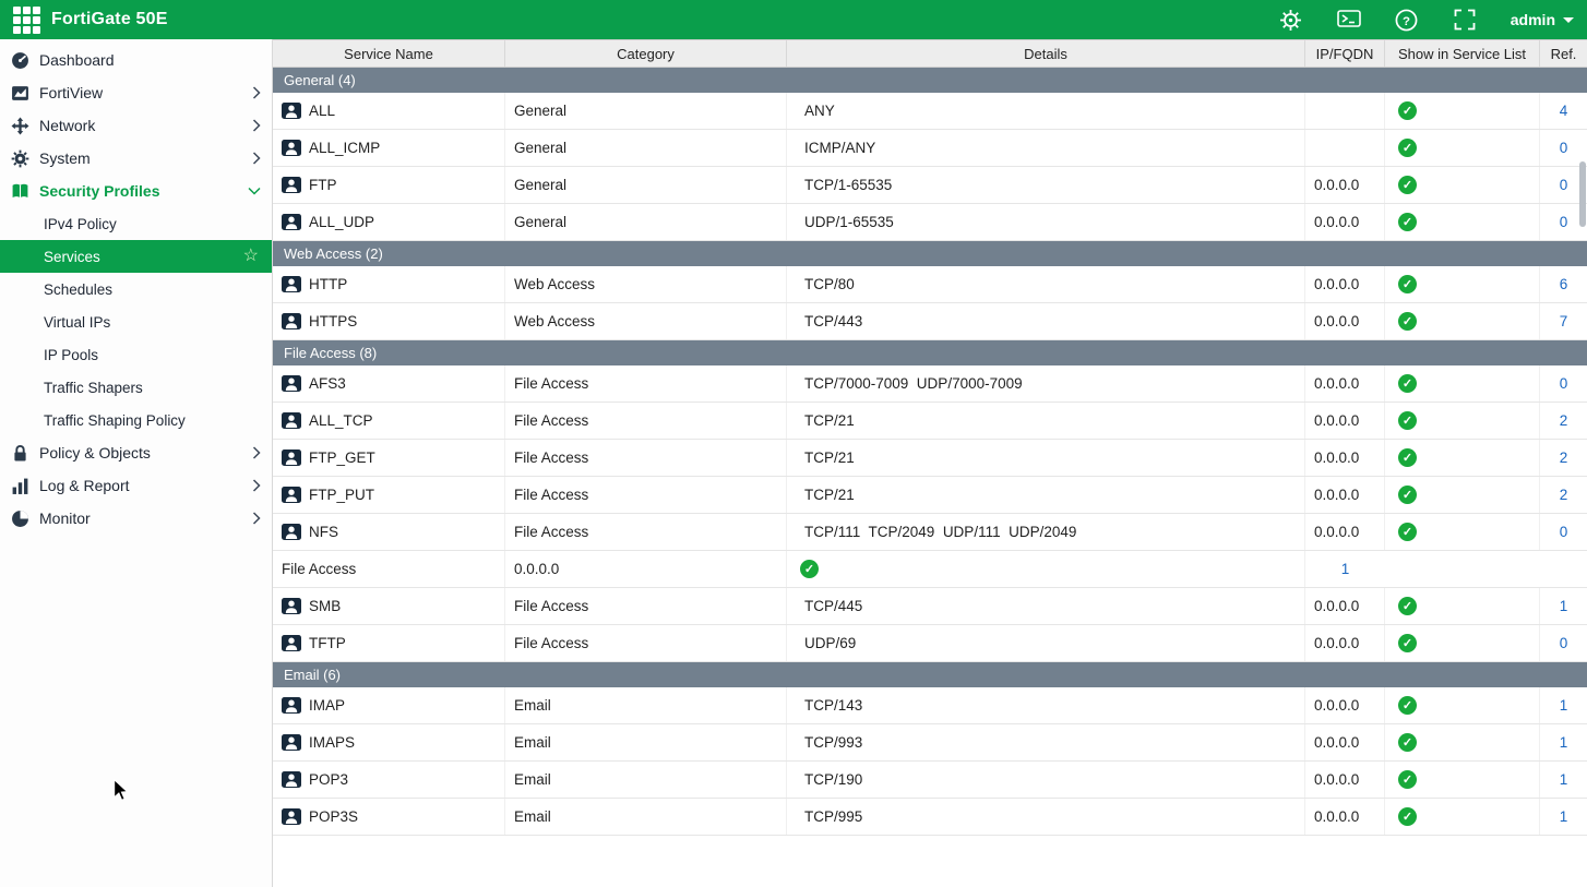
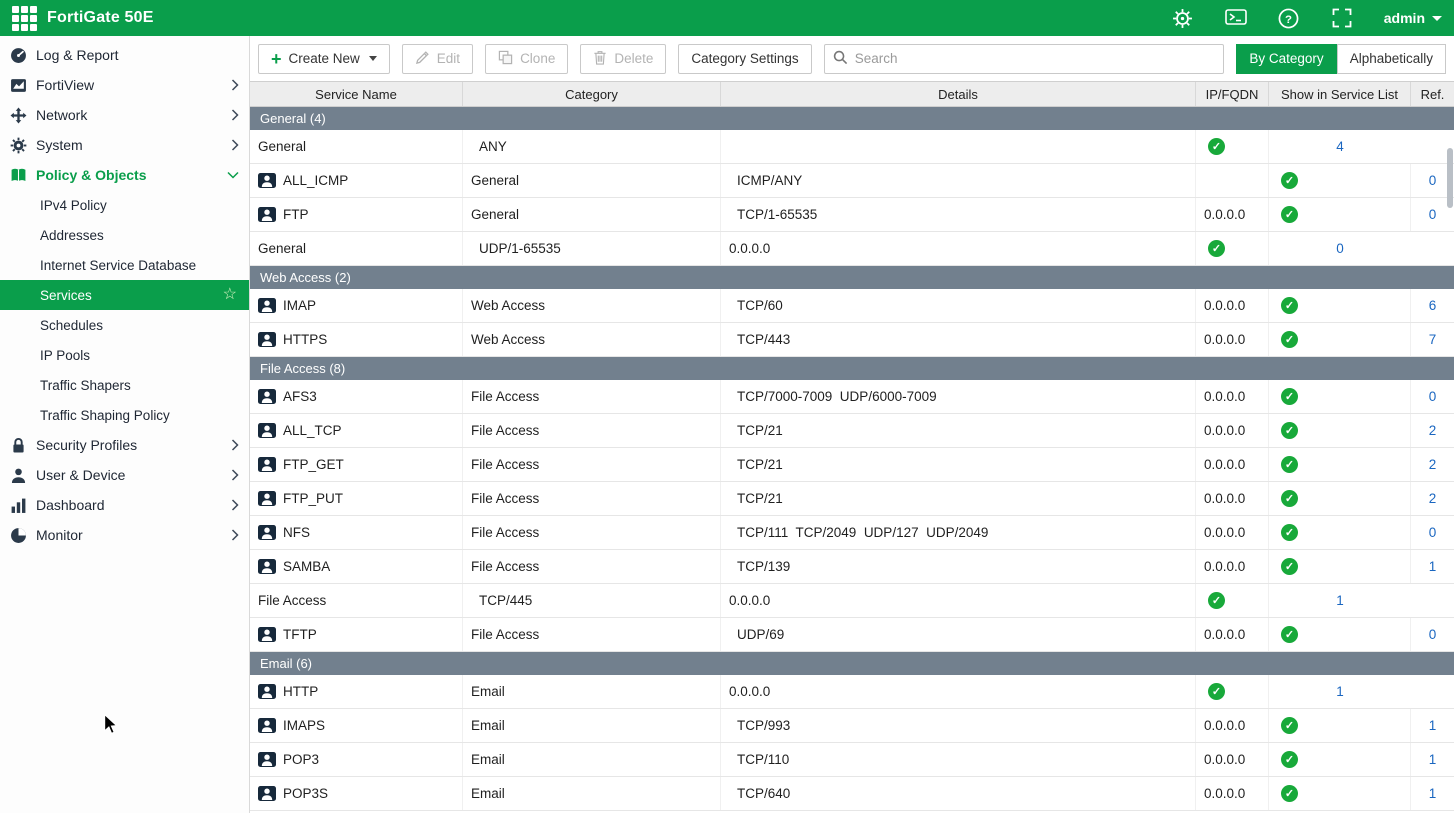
  FortiGate 50E
  ?
  admin
- Dashboard
+ Log & Report
  FortiView
  Network
  System
- Security Profiles
+ Policy & Objects
  IPv4 Policy
+ Addresses
+ Internet Service Database
  Services
  ☆
  Schedules
- Virtual IPs
  IP Pools
  Traffic Shapers
  Traffic Shaping Policy
- Policy & Objects
+ Security Profiles
+ User & Device
- Log & Report
+ Dashboard
  Monitor
+ +
+ Create New
+ Edit
+ Clone
+ Delete
+ Category Settings
+ Search
+ By Category
+ Alphabetically
  Service Name
  Category
  Details
  IP/FQDN
  Show in Service List
  Ref.
  General (4)
- ALL
  General
  ANY
  ✓
  4
  ALL_ICMP
  General
  ICMP/ANY
  ✓
  0
  FTP
  General
  TCP/1-65535
  0.0.0.0
  ✓
  0
- ALL_UDP
  General
  UDP/1-65535
  0.0.0.0
  ✓
  0
  Web Access (2)
- HTTP
+ IMAP
  Web Access
- TCP/80
+ TCP/60
  0.0.0.0
  ✓
  6
  HTTPS
  Web Access
  TCP/443
  0.0.0.0
  ✓
  7
  File Access (8)
  AFS3
  File Access
- TCP/7000-7009 UDP/7000-7009
+ TCP/7000-7009 UDP/6000-7009
  0.0.0.0
  ✓
  0
  ALL_TCP
  File Access
  TCP/21
  0.0.0.0
  ✓
  2
  FTP_GET
  File Access
  TCP/21
  0.0.0.0
  ✓
  2
  FTP_PUT
  File Access
  TCP/21
  0.0.0.0
  ✓
  2
  NFS
  File Access
- TCP/111 TCP/2049 UDP/111 UDP/2049
+ TCP/111 TCP/2049 UDP/127 UDP/2049
  0.0.0.0
  ✓
  0
+ SAMBA
  File Access
+ TCP/139
  0.0.0.0
  ✓
  1
- SMB
  File Access
  TCP/445
  0.0.0.0
  ✓
  1
  TFTP
  File Access
  UDP/69
  0.0.0.0
  ✓
  0
  Email (6)
- IMAP
+ HTTP
  Email
- TCP/143
  0.0.0.0
  ✓
  1
  IMAPS
  Email
  TCP/993
  0.0.0.0
  ✓
  1
  POP3
  Email
- TCP/190
+ TCP/110
  0.0.0.0
  ✓
  1
  POP3S
  Email
- TCP/995
+ TCP/640
  0.0.0.0
  ✓
  1
